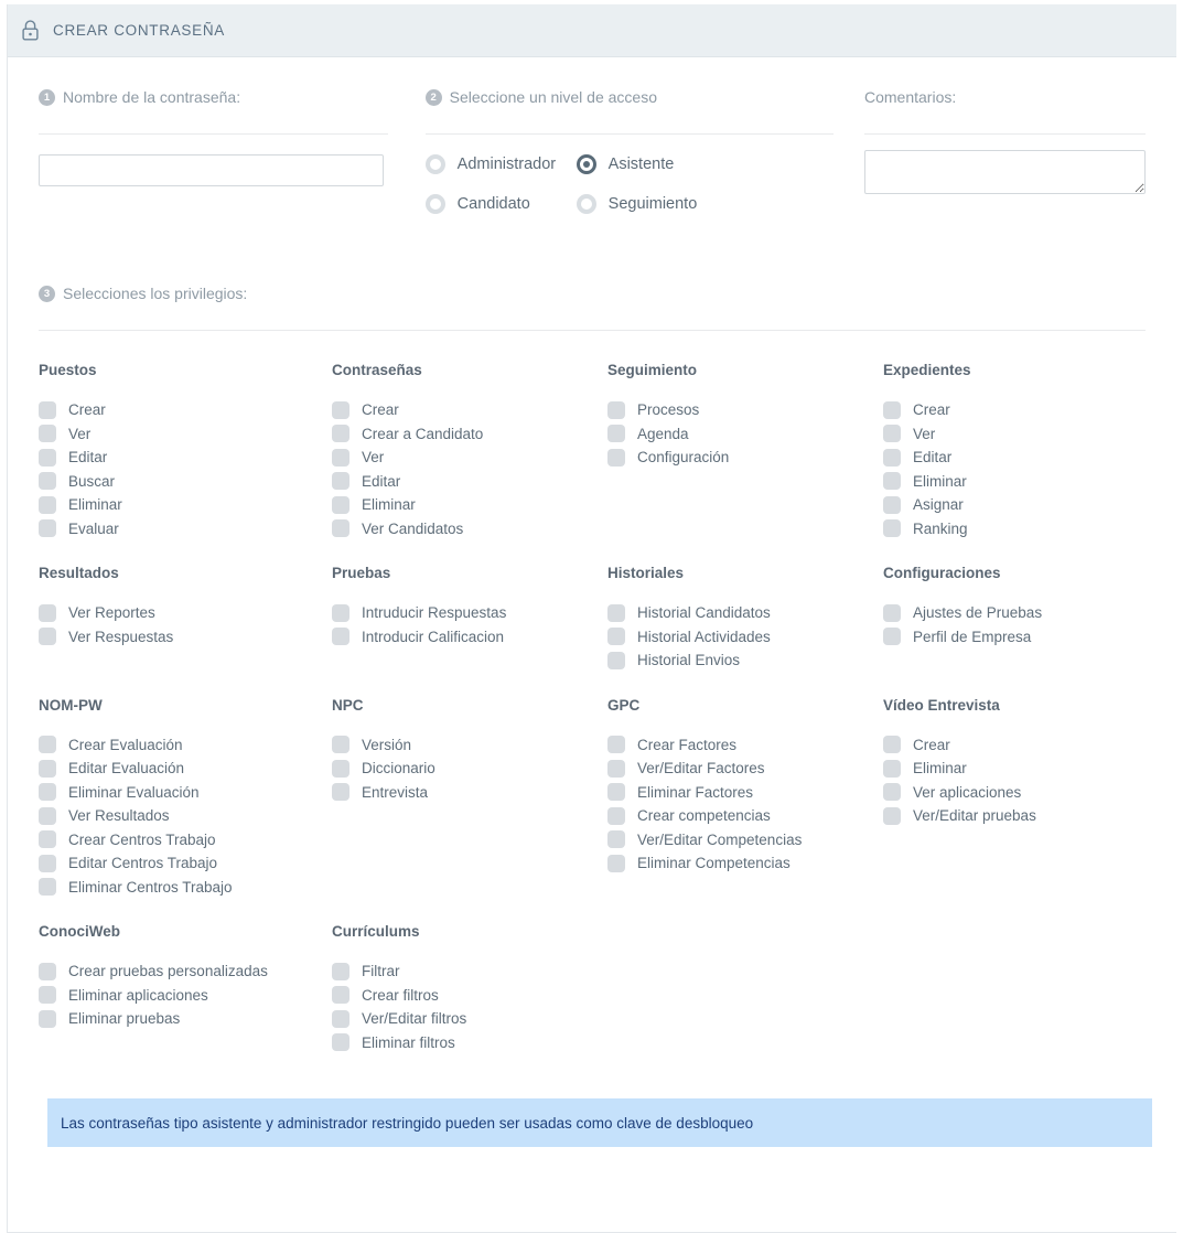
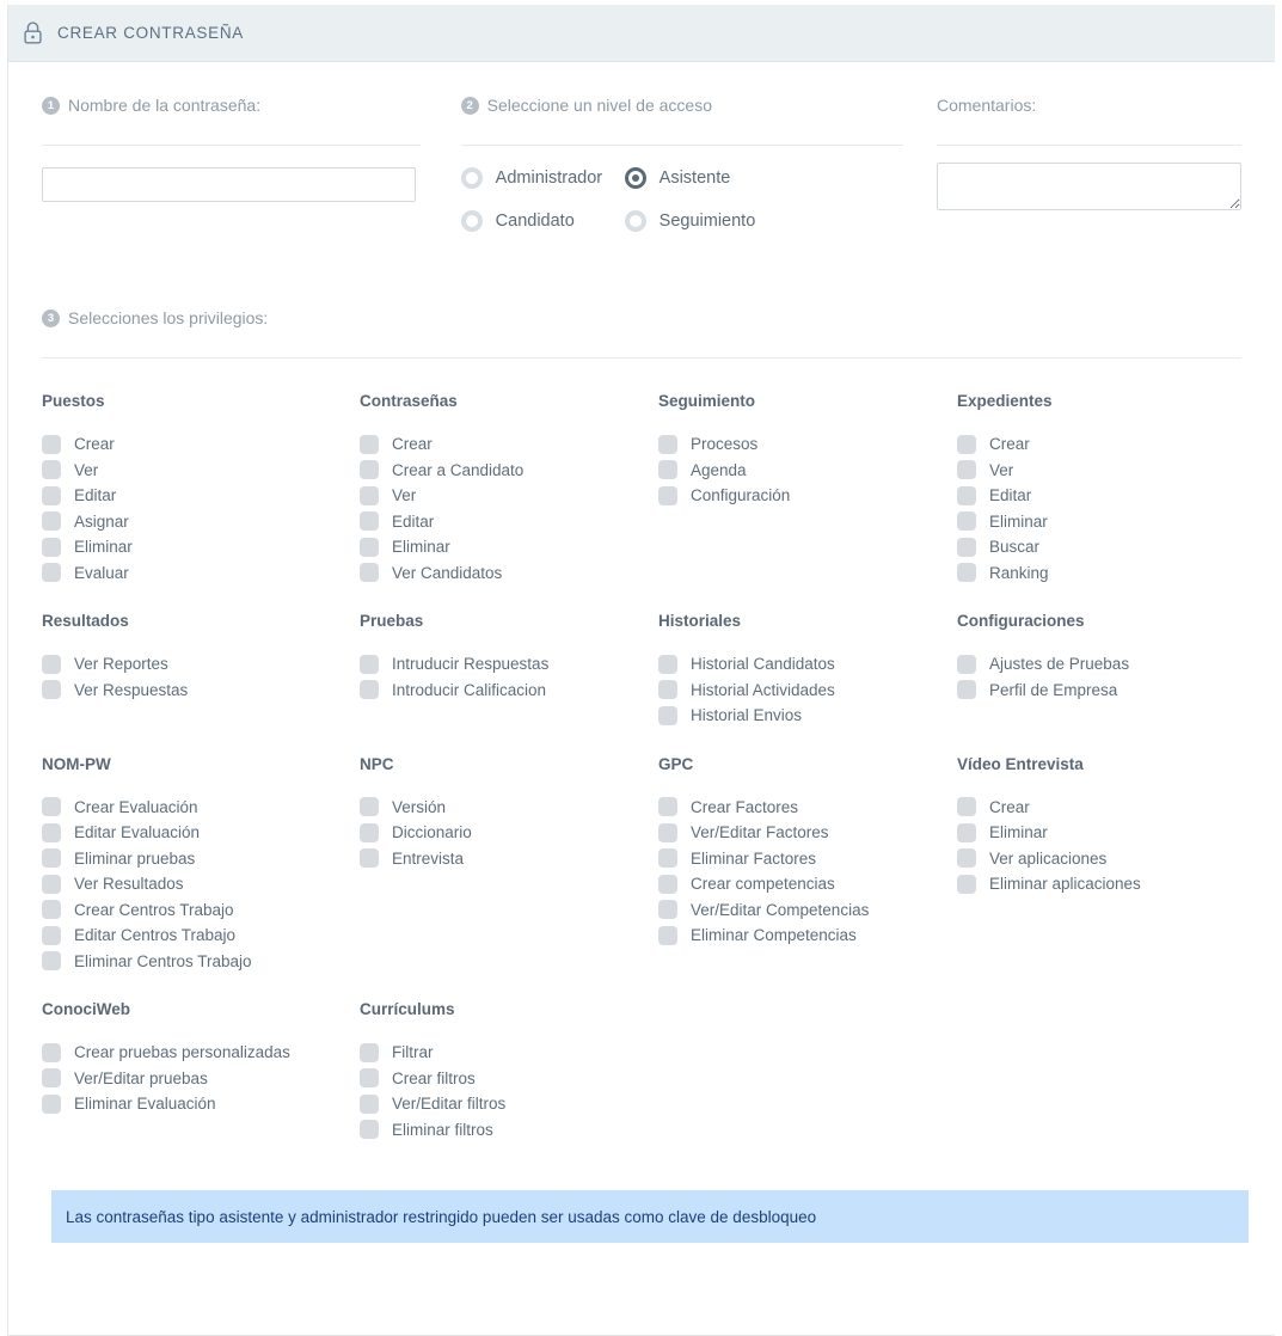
  CREAR CONTRASEÑA
  1
  Nombre de la contraseña:
  2
  Seleccione un nivel de acceso
  Administrador
  Asistente
  Candidato
  Seguimiento
  Comentarios:
  3
  Selecciones los privilegios:
  Puestos
  Crear
  Ver
  Editar
- Buscar
+ Asignar
  Eliminar
  Evaluar
  Contraseñas
  Crear
  Crear a Candidato
  Ver
  Editar
  Eliminar
  Ver Candidatos
  Seguimiento
  Procesos
  Agenda
  Configuración
  Expedientes
  Crear
  Ver
  Editar
  Eliminar
- Asignar
+ Buscar
  Ranking
  Resultados
  Ver Reportes
  Ver Respuestas
  Pruebas
  Intruducir Respuestas
  Introducir Calificacion
  Historiales
  Historial Candidatos
  Historial Actividades
  Historial Envios
  Configuraciones
  Ajustes de Pruebas
  Perfil de Empresa
  NOM-PW
  Crear Evaluación
  Editar Evaluación
- Eliminar Evaluación
+ Eliminar pruebas
  Ver Resultados
  Crear Centros Trabajo
  Editar Centros Trabajo
  Eliminar Centros Trabajo
  NPC
  Versión
  Diccionario
  Entrevista
  GPC
  Crear Factores
  Ver/Editar Factores
  Eliminar Factores
  Crear competencias
  Ver/Editar Competencias
  Eliminar Competencias
  Vídeo Entrevista
  Crear
  Eliminar
  Ver aplicaciones
- Ver/Editar pruebas
+ Eliminar aplicaciones
  ConociWeb
  Crear pruebas personalizadas
- Eliminar aplicaciones
+ Ver/Editar pruebas
- Eliminar pruebas
+ Eliminar Evaluación
  Currículums
  Filtrar
  Crear filtros
  Ver/Editar filtros
  Eliminar filtros
  Las contraseñas tipo asistente y administrador restringido pueden ser usadas como clave de desbloqueo
